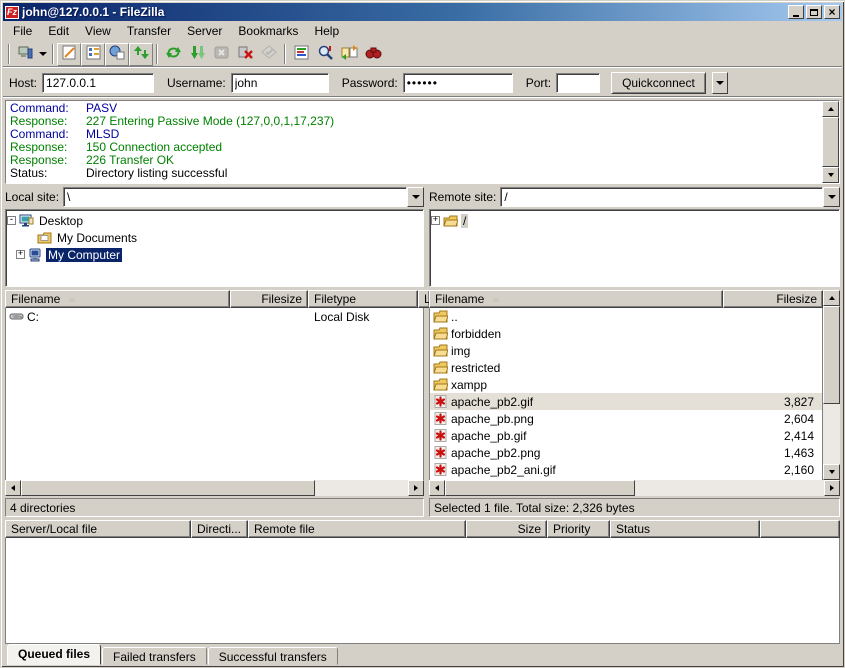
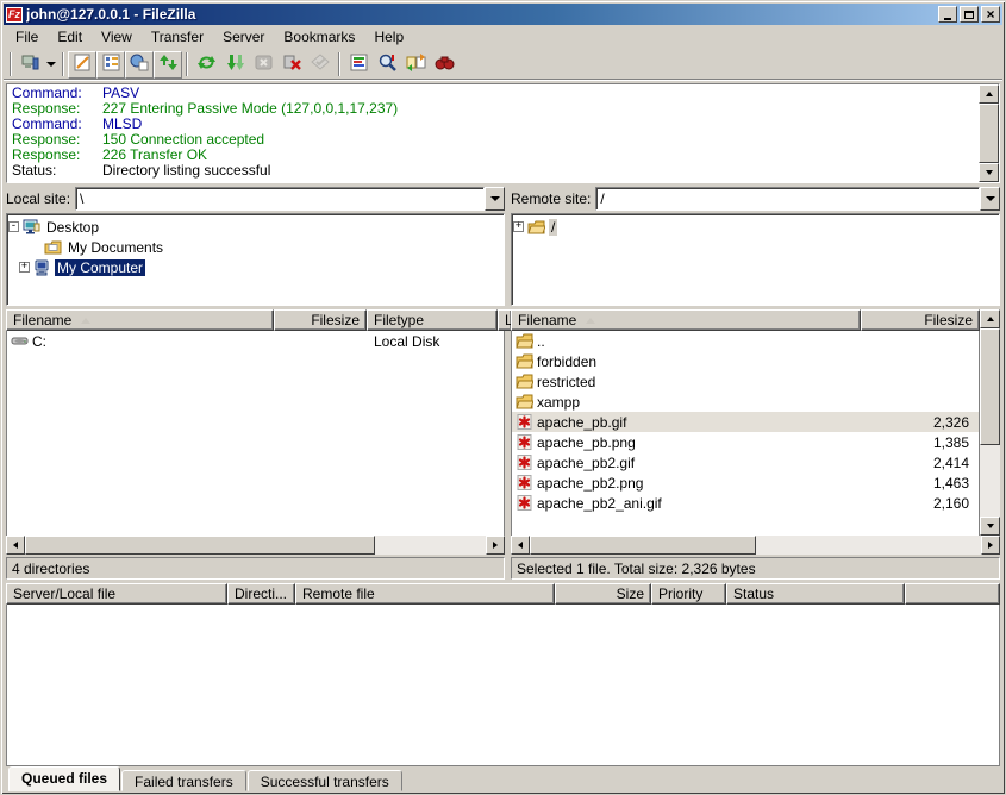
  Fz
  john@127.0.0.1 - FileZilla
  ×
  File
  Edit
  View
  Transfer
  Server
  Bookmarks
  Help
- Host:
- 127.0.0.1
- Username:
- john
- Password:
- ••••••
- Port:
- Quickconnect
  Command: PASV
  Response: 227 Entering Passive Mode (127,0,0,1,17,237)
  Command: MLSD
  Response: 150 Connection accepted
  Response: 226 Transfer OK
  Status: Directory listing successful
  Local site:
  \
  -
  Desktop
  My Documents
  +
  My Computer
  Filename
  Filesize
  Filetype
  L
  C:
  Local Disk
  4 directories
  Remote site:
  /
  +
  /
  Filename
  Filesize
  ..
  forbidden
- img
  restricted
  xampp
- apache_pb2.gif
+ apache_pb.gif
- 3,827
+ 2,326
  apache_pb.png
- 2,604
+ 1,385
- apache_pb.gif
+ apache_pb2.gif
  2,414
  apache_pb2.png
  1,463
  apache_pb2_ani.gif
  2,160
  Selected 1 file. Total size: 2,326 bytes
  Server/Local file
  Directi...
  Remote file
  Size
  Priority
  Status
  Queued files
  Failed transfers
  Successful transfers
